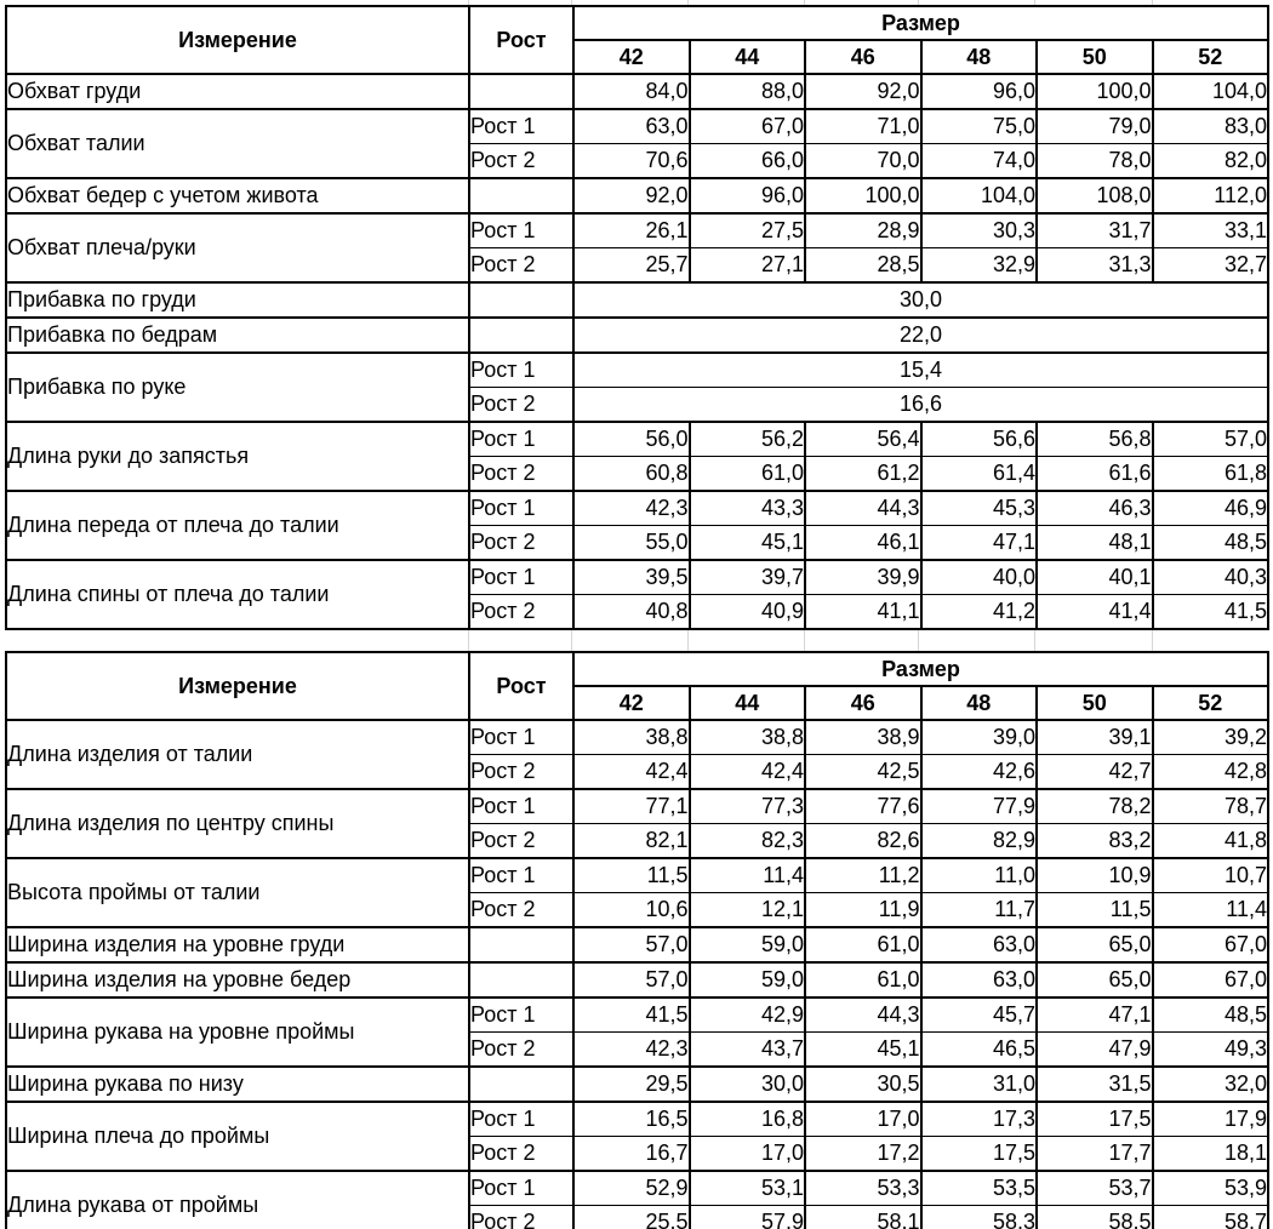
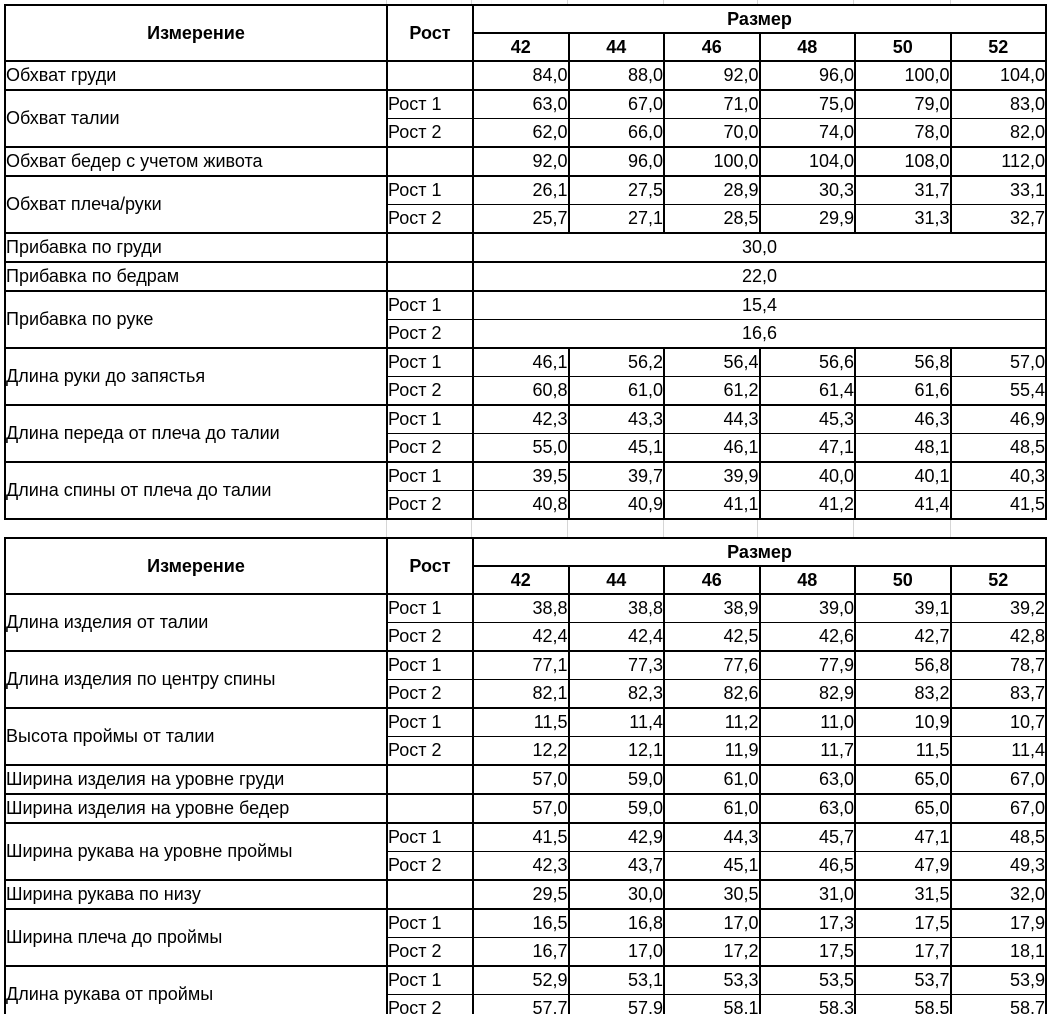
  Измерение	Рост	Размер
  42	44	46	48	50	52
  Обхват груди		84,0	88,0	92,0	96,0	100,0	104,0
  Обхват талии	Рост 1	63,0	67,0	71,0	75,0	79,0	83,0
- Рост 2	70,6	66,0	70,0	74,0	78,0	82,0
+ Рост 2	62,0	66,0	70,0	74,0	78,0	82,0
  Обхват бедер с учетом живота		92,0	96,0	100,0	104,0	108,0	112,0
  Обхват плеча/руки	Рост 1	26,1	27,5	28,9	30,3	31,7	33,1
- Рост 2	25,7	27,1	28,5	32,9	31,3	32,7
+ Рост 2	25,7	27,1	28,5	29,9	31,3	32,7
  Прибавка по груди		30,0
  Прибавка по бедрам		22,0
  Прибавка по руке	Рост 1	15,4
  Рост 2	16,6
- Длина руки до запястья	Рост 1	56,0	56,2	56,4	56,6	56,8	57,0
+ Длина руки до запястья	Рост 1	46,1	56,2	56,4	56,6	56,8	57,0
- Рост 2	60,8	61,0	61,2	61,4	61,6	61,8
+ Рост 2	60,8	61,0	61,2	61,4	61,6	55,4
  Длина переда от плеча до талии	Рост 1	42,3	43,3	44,3	45,3	46,3	46,9
  Рост 2	55,0	45,1	46,1	47,1	48,1	48,5
  Длина спины от плеча до талии	Рост 1	39,5	39,7	39,9	40,0	40,1	40,3
  Рост 2	40,8	40,9	41,1	41,2	41,4	41,5
  Измерение	Рост	Размер
  42	44	46	48	50	52
  Длина изделия от талии	Рост 1	38,8	38,8	38,9	39,0	39,1	39,2
  Рост 2	42,4	42,4	42,5	42,6	42,7	42,8
- Длина изделия по центру спины	Рост 1	77,1	77,3	77,6	77,9	78,2	78,7
+ Длина изделия по центру спины	Рост 1	77,1	77,3	77,6	77,9	56,8	78,7
- Рост 2	82,1	82,3	82,6	82,9	83,2	41,8
+ Рост 2	82,1	82,3	82,6	82,9	83,2	83,7
  Высота проймы от талии	Рост 1	11,5	11,4	11,2	11,0	10,9	10,7
- Рост 2	10,6	12,1	11,9	11,7	11,5	11,4
+ Рост 2	12,2	12,1	11,9	11,7	11,5	11,4
  Ширина изделия на уровне груди		57,0	59,0	61,0	63,0	65,0	67,0
  Ширина изделия на уровне бедер		57,0	59,0	61,0	63,0	65,0	67,0
  Ширина рукава на уровне проймы	Рост 1	41,5	42,9	44,3	45,7	47,1	48,5
  Рост 2	42,3	43,7	45,1	46,5	47,9	49,3
  Ширина рукава по низу		29,5	30,0	30,5	31,0	31,5	32,0
  Ширина плеча до проймы	Рост 1	16,5	16,8	17,0	17,3	17,5	17,9
  Рост 2	16,7	17,0	17,2	17,5	17,7	18,1
  Длина рукава от проймы	Рост 1	52,9	53,1	53,3	53,5	53,7	53,9
- Рост 2	25,5	57,9	58,1	58,3	58,5	58,7
+ Рост 2	57,7	57,9	58,1	58,3	58,5	58,7
